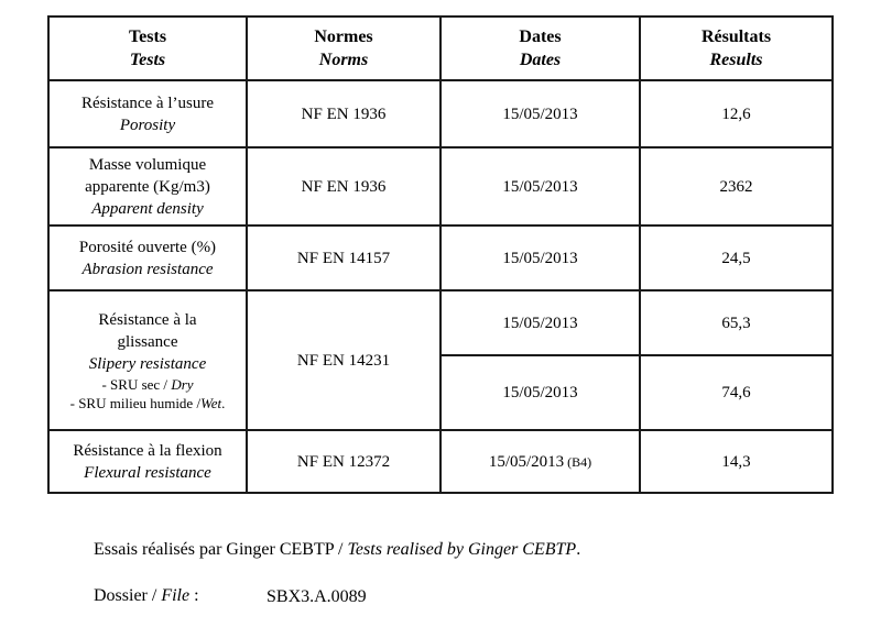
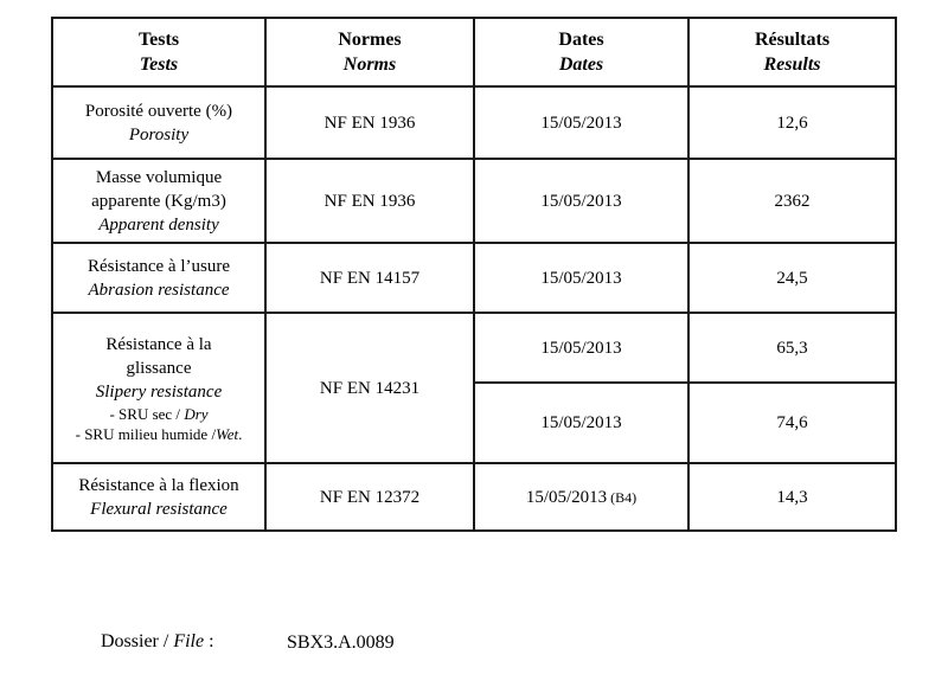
  Tests Tests	Normes Norms	Dates Dates	Résultats Results
- Résistance à l’usure Porosity	NF EN 1936	15/05/2013	12,6
+ Porosité ouverte (%) Porosity	NF EN 1936	15/05/2013	12,6
  Masse volumique apparente (Kg/m3) Apparent density	NF EN 1936	15/05/2013	2362
- Porosité ouverte (%) Abrasion resistance	NF EN 14157	15/05/2013	24,5
+ Résistance à l’usure Abrasion resistance	NF EN 14157	15/05/2013	24,5
  Résistance à la glissance Slipery resistance - SRU sec / Dry - SRU milieu humide /Wet.	NF EN 14231	15/05/2013	65,3
  15/05/2013	74,6
  Résistance à la flexion Flexural resistance	NF EN 12372	15/05/2013 (B4)	14,3
- Essais réalisés par Ginger CEBTP / Tests realised by Ginger CEBTP.
  Dossier / File :
  SBX3.A.0089
